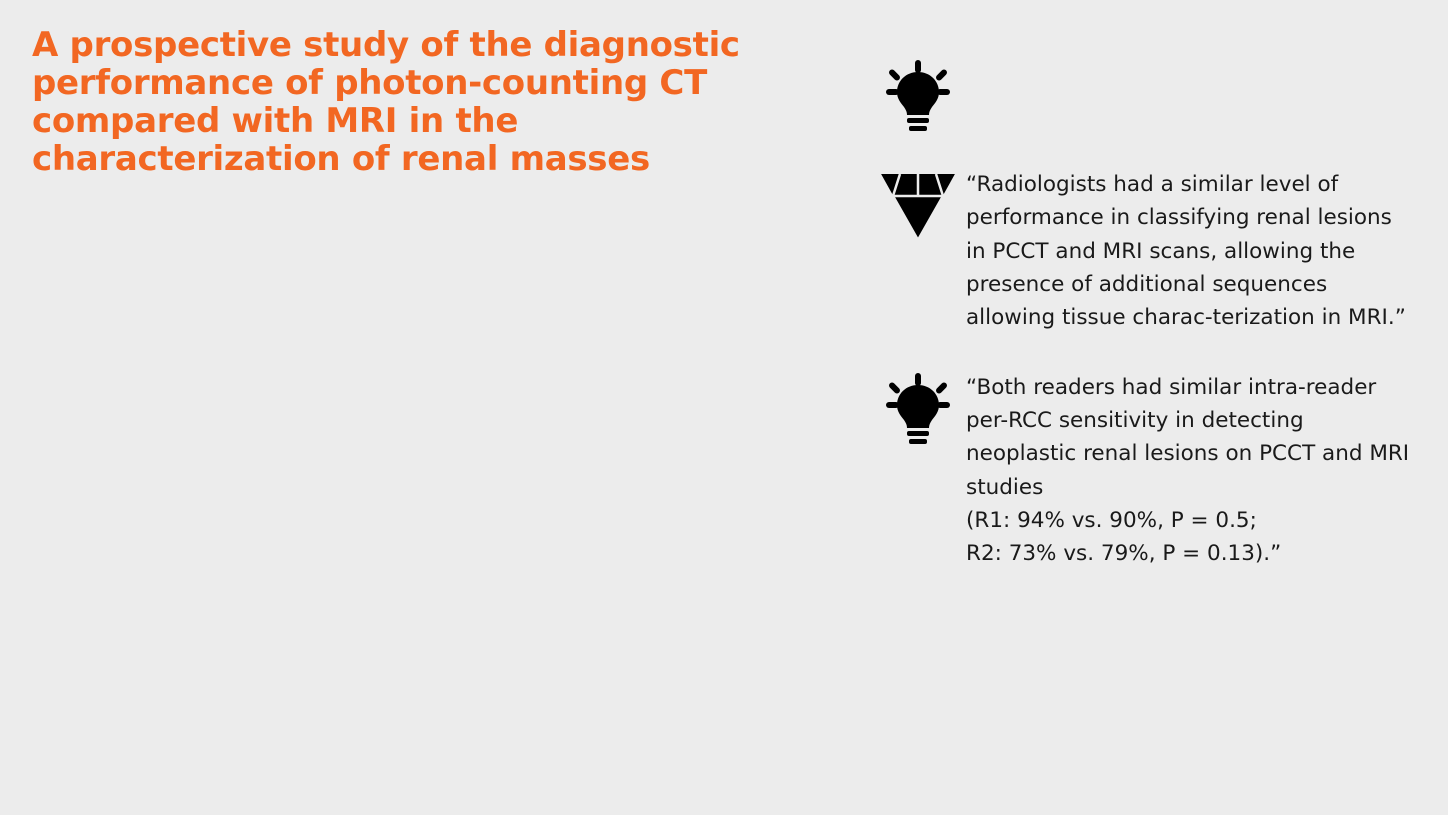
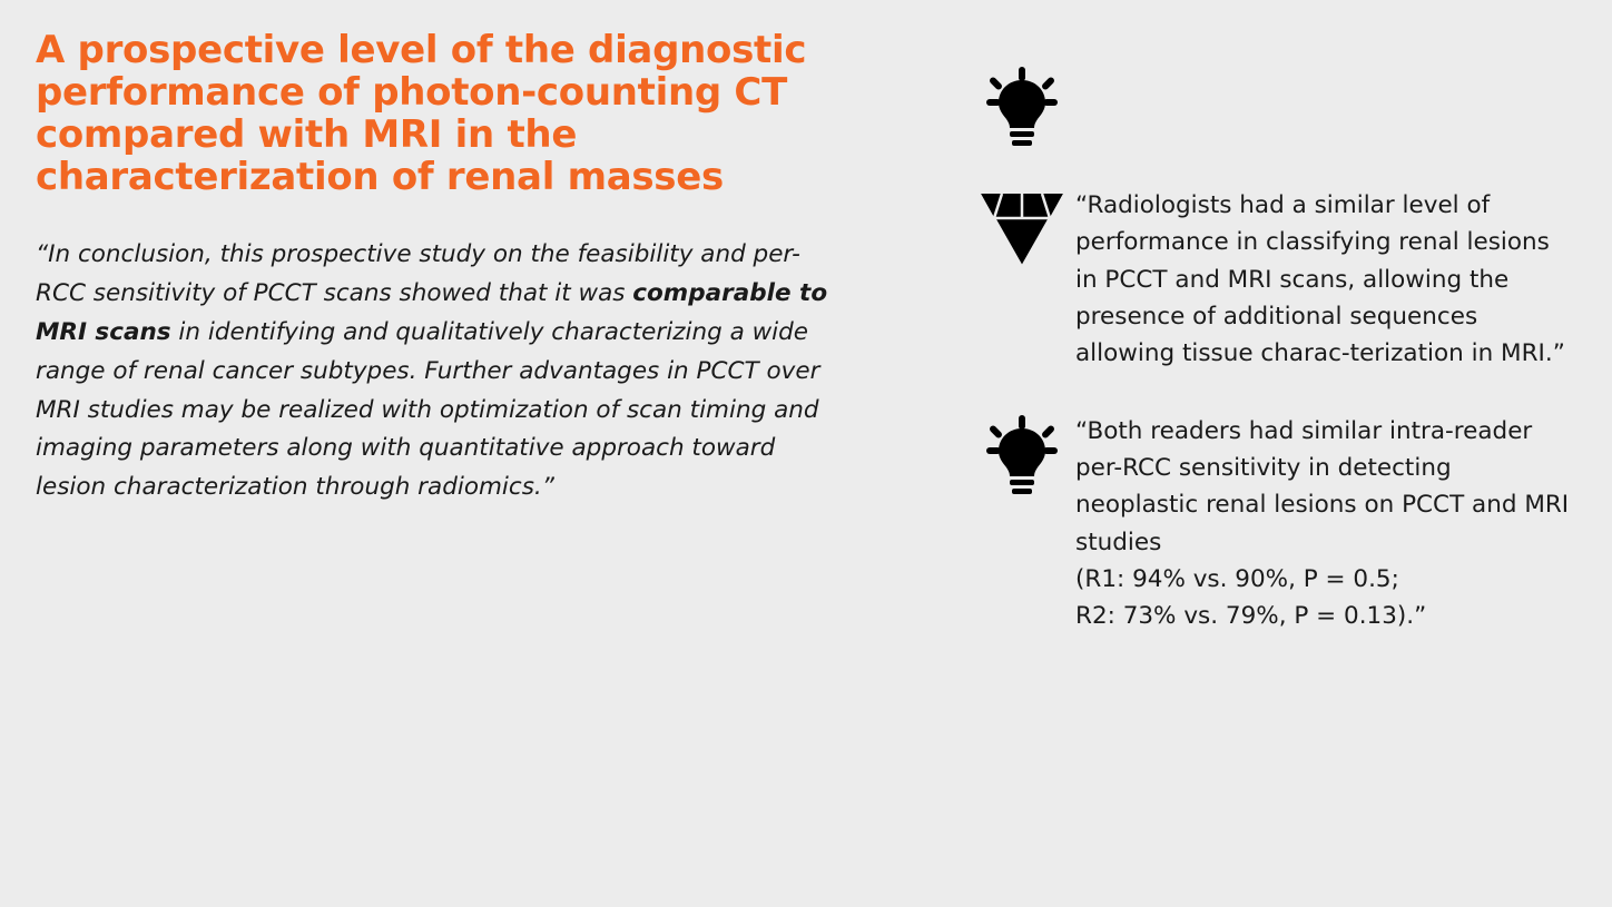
- A prospective study of the diagnostic performance of photon-counting CT compared with MRI in the characterization of renal masses
+ A prospective level of the diagnostic performance of photon-counting CT compared with MRI in the characterization of renal masses
+ “In conclusion, this prospective study on the feasibility and per-RCC sensitivity of PCCT scans showed that it was comparable to MRI scans in identifying and qualitatively characterizing a wide range of renal cancer subtypes. Further advantages in PCCT over MRI studies may be realized with optimization of scan timing and imaging parameters along with quantitative approach toward lesion characterization through radiomics.”
  “Radiologists had a similar level of performance in classifying renal lesions in PCCT and MRI scans, allowing the presence of additional sequences allowing tissue charac-terization in MRI.”
  “Both readers had similar intra-reader per-RCC sensitivity in detecting neoplastic renal lesions on PCCT and MRI studies
  (R1: 94% vs. 90%, P = 0.5;
  R2: 73% vs. 79%, P = 0.13).”
